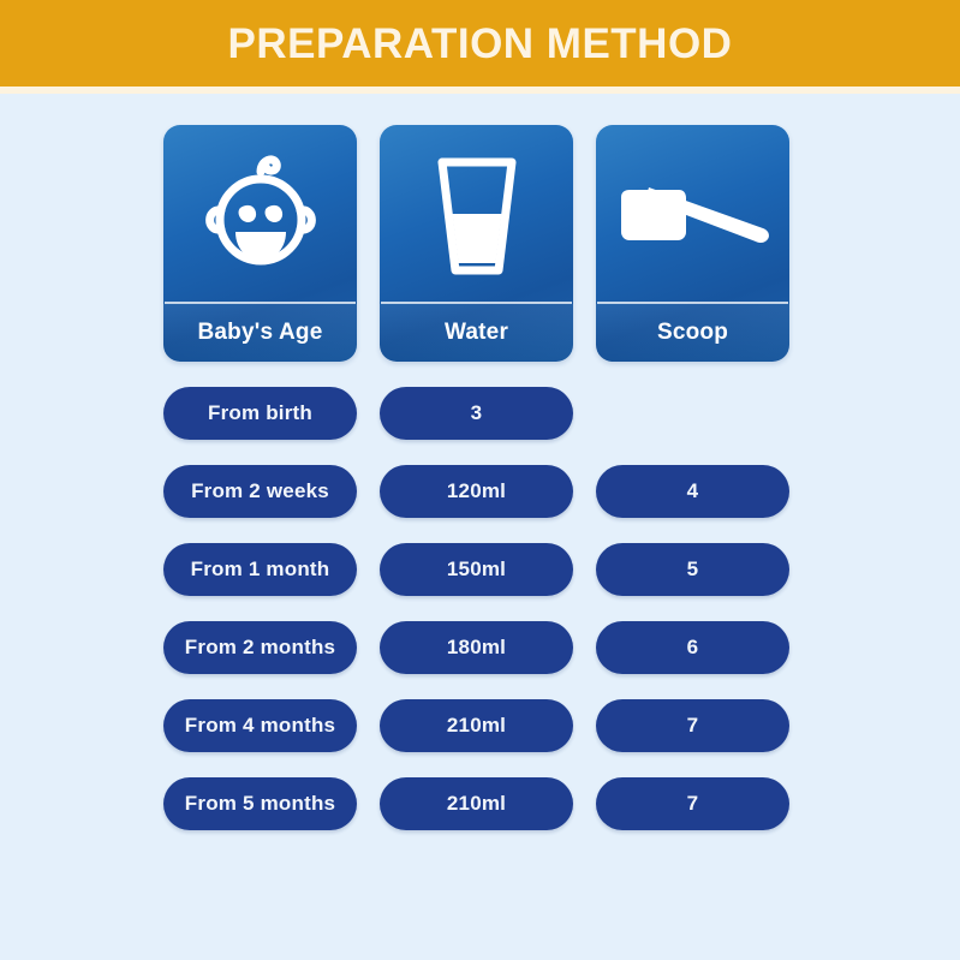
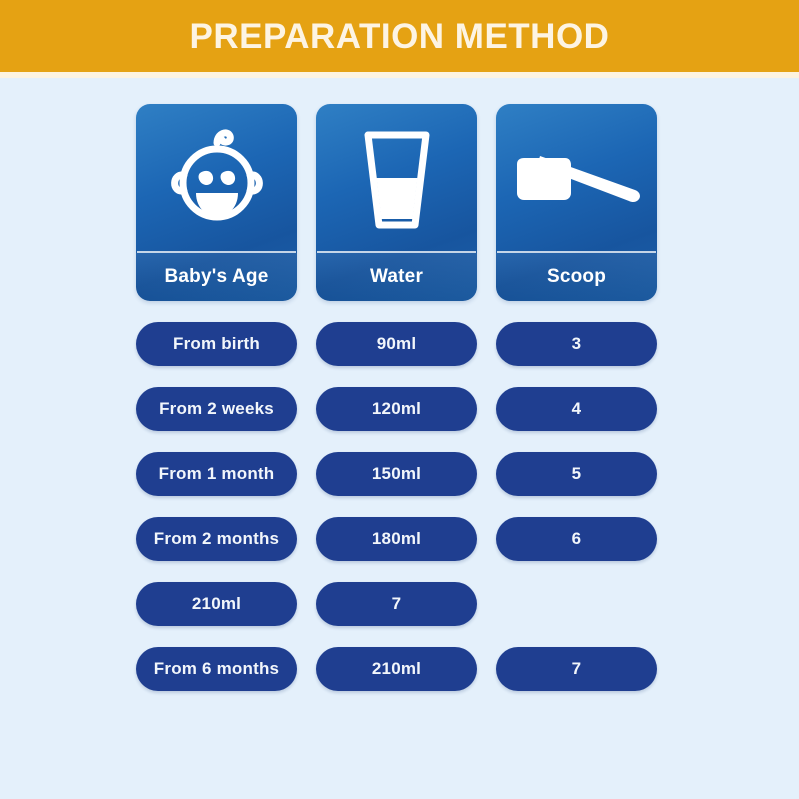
  PREPARATION METHOD
  Baby's Age
  Water
  Scoop
  From birth
+ 90ml
  3
  From 2 weeks
  120ml
  4
  From 1 month
  150ml
  5
  From 2 months
  180ml
  6
- From 4 months
  210ml
  7
- From 5 months
+ From 6 months
  210ml
  7
